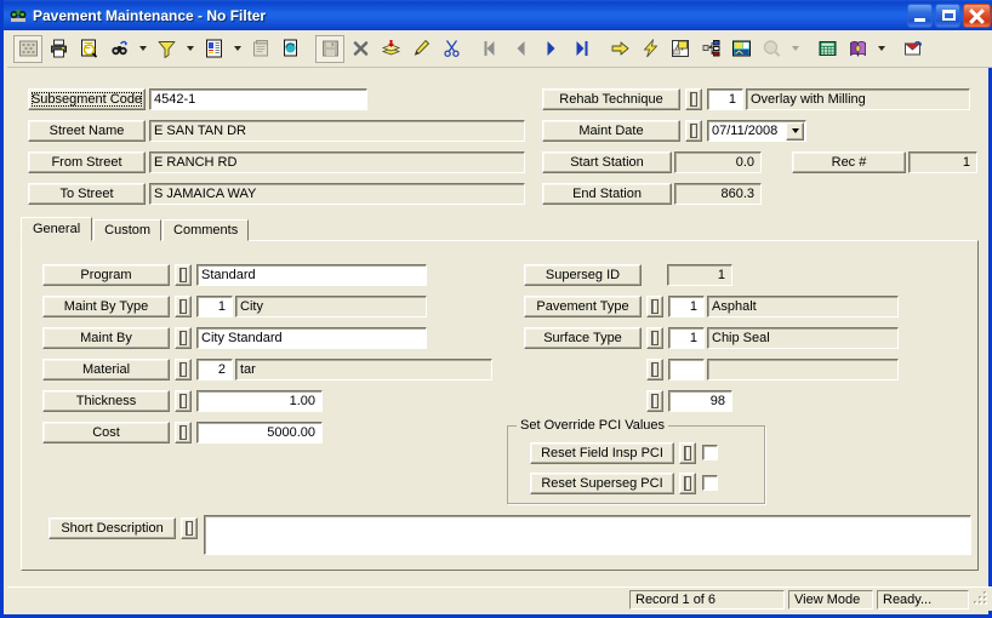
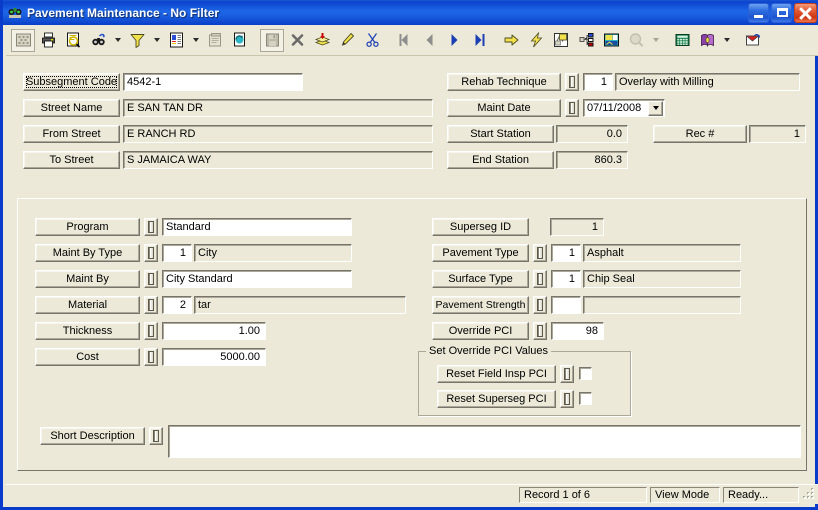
  Pavement Maintenance - No Filter
  Subsegment Code
  4542-1
  Street Name
  E SAN TAN DR
  From Street
  E RANCH RD
  To Street
  S JAMAICA WAY
  Rehab Technique
  1
  Overlay with Milling
  Maint Date
  07/11/2008
  Start Station
  0.0
  End Station
  860.3
  Rec #
  1
- General
- Custom
- Comments
  Program
  Standard
  Maint By Type
  1
  City
  Maint By
  City Standard
  Material
  2
  tar
  Thickness
  1.00
  Cost
  5000.00
  Superseg ID
  1
  Pavement Type
  1
  Asphalt
  Surface Type
  1
  Chip Seal
+ Pavement Strength
+ Override PCI
  98
  Set Override PCI Values
  Reset Field Insp PCI
  Reset Superseg PCI
  Short Description
  Record 1 of 6
  View Mode
  Ready...
